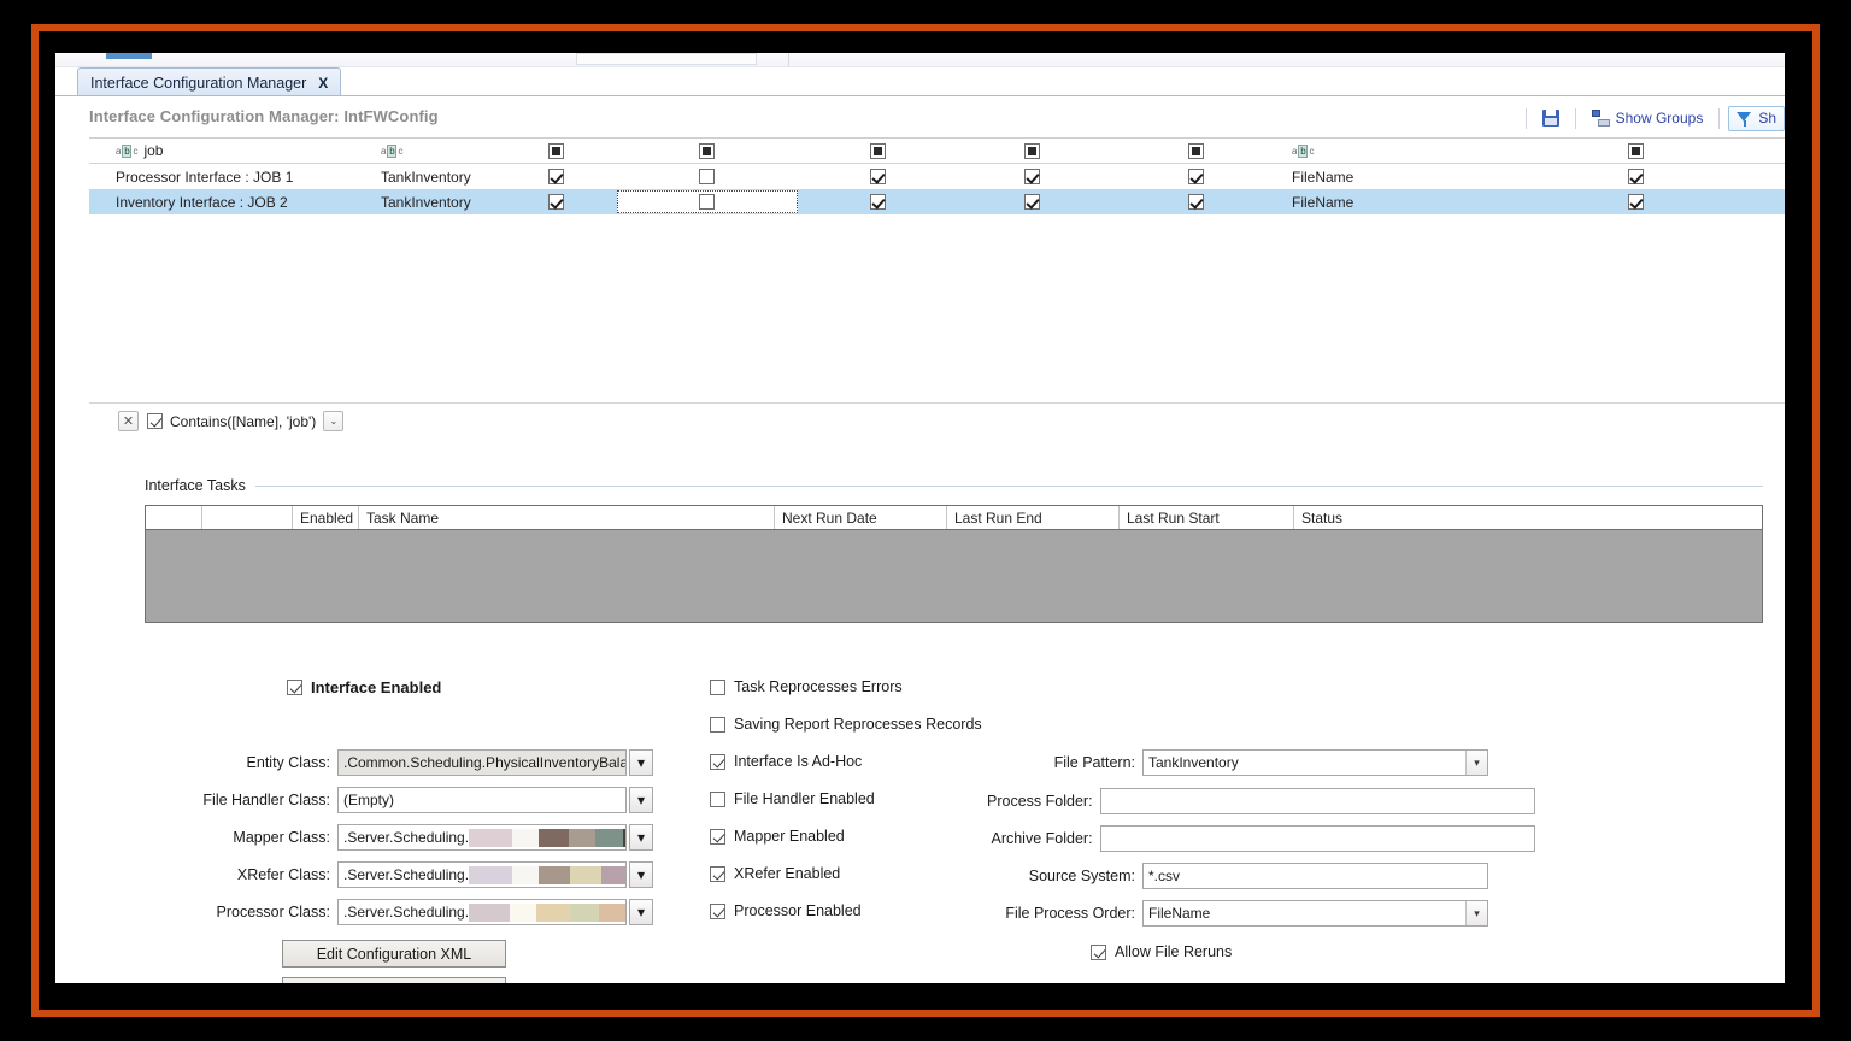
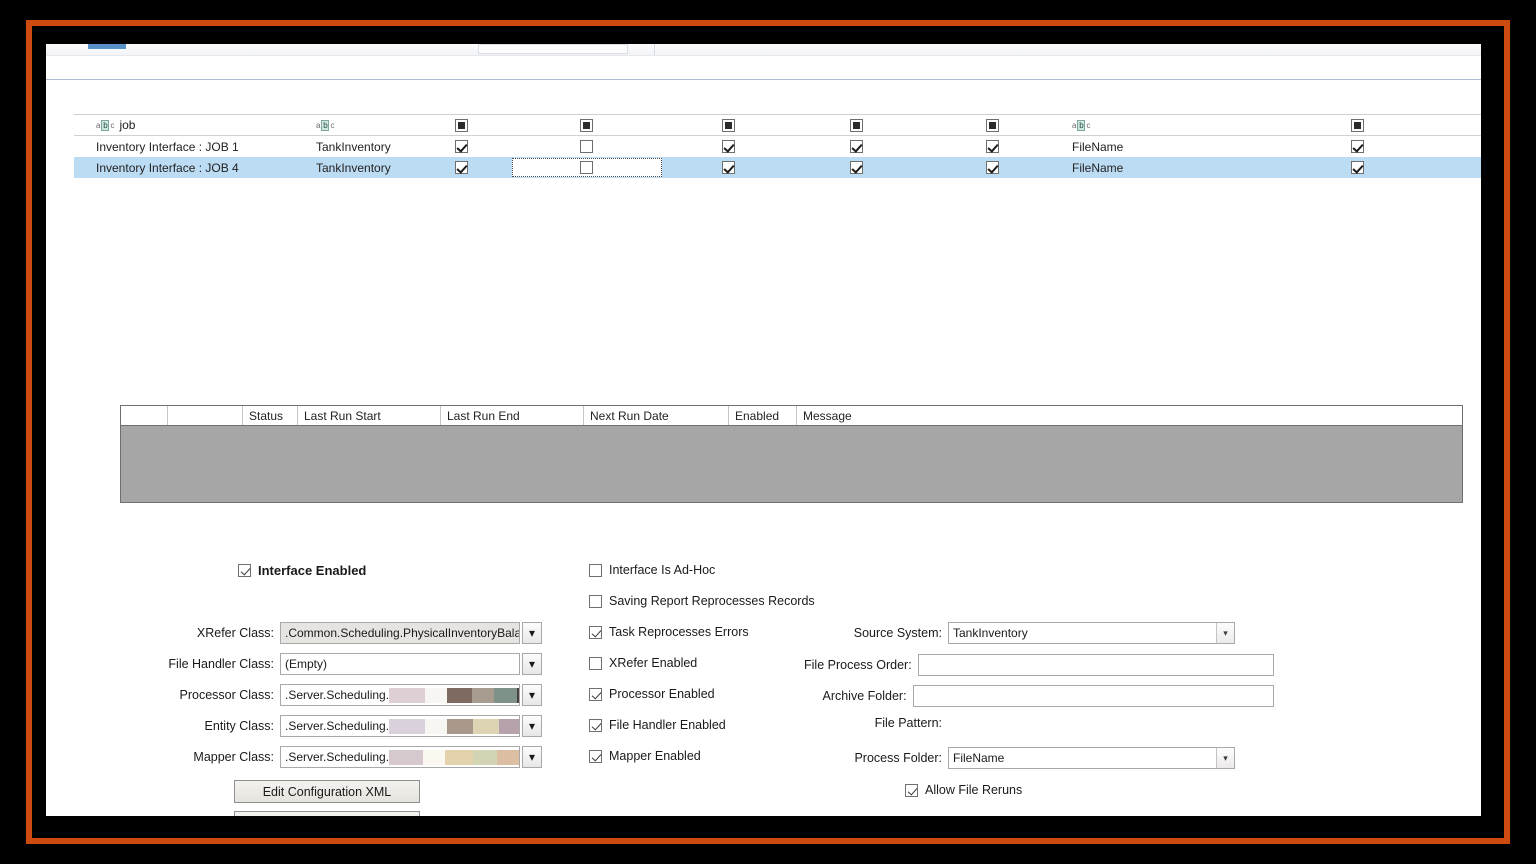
- Interface Configuration Manager
- X
- Interface Configuration Manager: IntFWConfig
- Show Groups
- Sh
  a
  b
  c
  job
  a
  b
  c
  a
  b
  c
- Processor Interface : JOB 1
+ Inventory Interface : JOB 1
  TankInventory
  FileName
- Inventory Interface : JOB 2
+ Inventory Interface : JOB 4
  TankInventory
  FileName
- ✕
- Contains([Name], 'job')
- ⌄
- Interface Tasks
- Enabled
+ Status
- Task Name
- Next Run Date
+ Last Run Start
  Last Run End
- Last Run Start
+ Next Run Date
- Status
+ Enabled
+ Message
  Interface Enabled
- Entity Class:
+ XRefer Class:
  .Common.Scheduling.PhysicalInventoryBala
  ▾
  File Handler Class:
  (Empty)
  ▾
- Mapper Class:
+ Processor Class:
  .Server.Scheduling.
  ▾
- XRefer Class:
+ Entity Class:
  .Server.Scheduling.
  ▾
- Processor Class:
+ Mapper Class:
  .Server.Scheduling.
  ▾
  Edit Configuration XML
- Task Reprocesses Errors
+ Interface Is Ad-Hoc
  Saving Report Reprocesses Records
- Interface Is Ad-Hoc
+ Task Reprocesses Errors
- File Handler Enabled
+ XRefer Enabled
- Mapper Enabled
+ Processor Enabled
- XRefer Enabled
+ File Handler Enabled
- Processor Enabled
+ Mapper Enabled
- File Pattern:
+ Source System:
  TankInventory
  ▾
- Process Folder:
+ File Process Order:
  Archive Folder:
- Source System:
+ File Pattern:
- *.csv
- File Process Order:
+ Process Folder:
  FileName
  ▾
  Allow File Reruns
